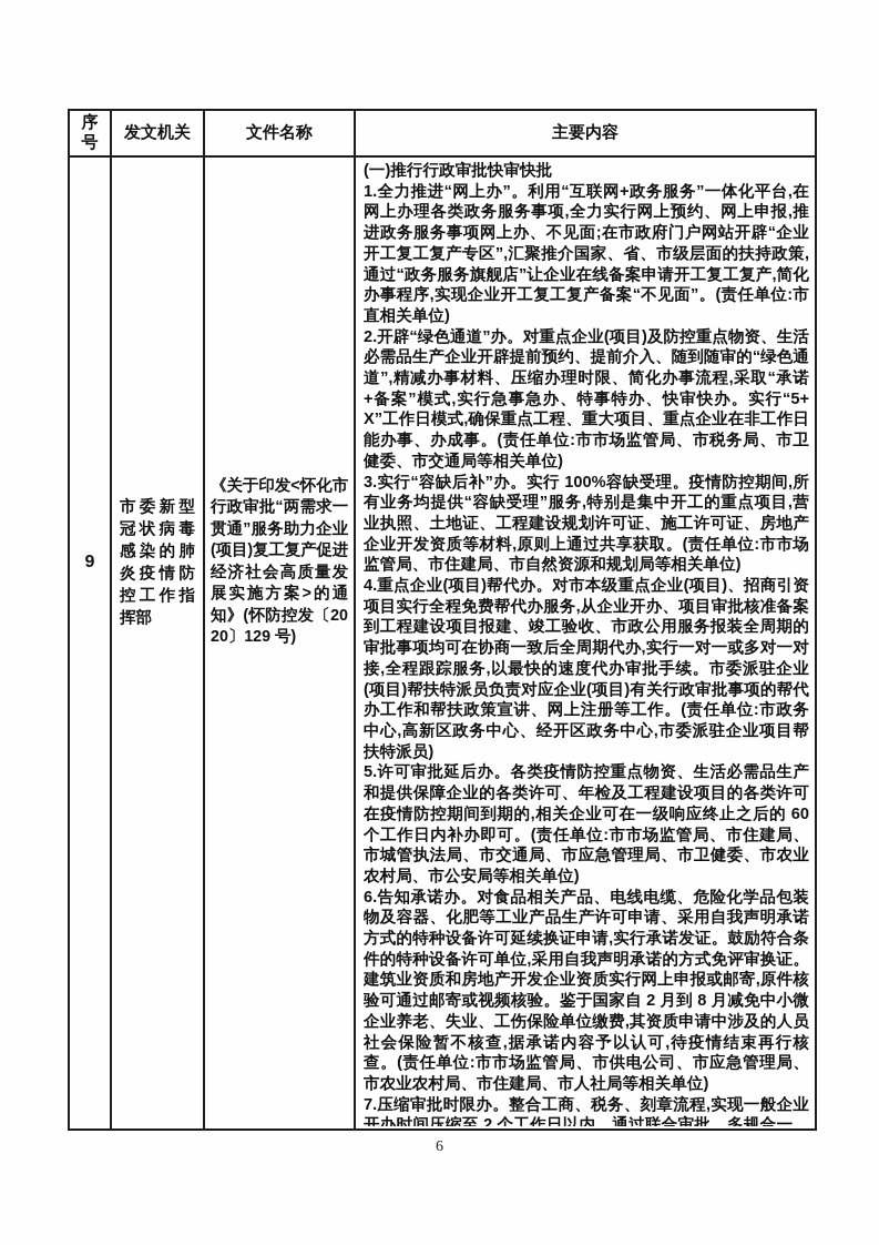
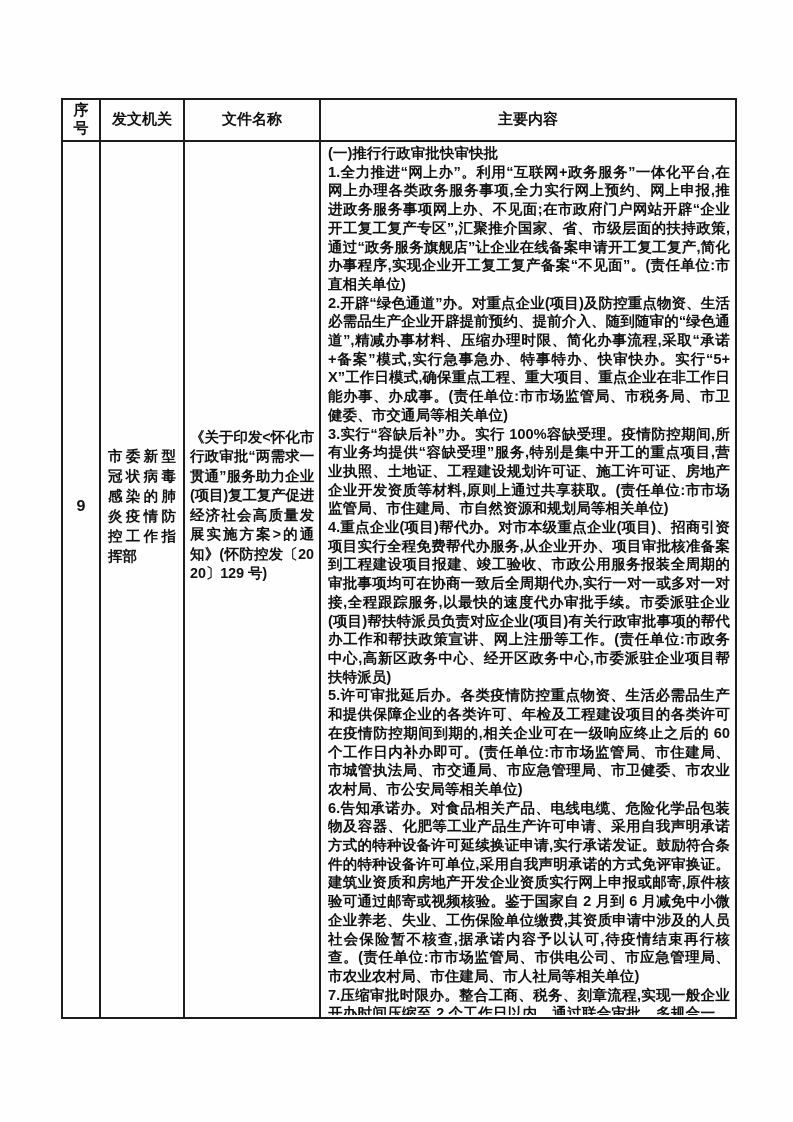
  序号	发文机关	文件名称	主要内容
- 9	市委新型冠状病毒感染的肺炎疫情防控工作指挥部	《关于印发<怀化市行政审批“两需求一贯通”服务助力企业(项目)复工复产促进经济社会高质量发展实施方案>的通知》(怀防控发〔2020〕129 号)	(一)推行行政审批快审快批 1.全力推进“网上办”。利用“互联网+政务服务”一体化平台,在网上办理各类政务服务事项,全力实行网上预约、网上申报,推进政务服务事项网上办、不见面;在市政府门户网站开辟“企业开工复工复产专区”,汇聚推介国家、省、市级层面的扶持政策,通过“政务服务旗舰店”让企业在线备案申请开工复工复产,简化办事程序,实现企业开工复工复产备案“不见面”。(责任单位:市直相关单位) 2.开辟“绿色通道”办。对重点企业(项目)及防控重点物资、生活必需品生产企业开辟提前预约、提前介入、随到随审的“绿色通道”,精减办事材料、压缩办理时限、简化办事流程,采取“承诺+备案”模式,实行急事急办、特事特办、快审快办。实行“5+X”工作日模式,确保重点工程、重大项目、重点企业在非工作日能办事、办成事。(责任单位:市市场监管局、市税务局、市卫健委、市交通局等相关单位) 3.实行“容缺后补”办。实行 100%容缺受理。疫情防控期间,所有业务均提供“容缺受理”服务,特别是集中开工的重点项目,营业执照、土地证、工程建设规划许可证、施工许可证、房地产企业开发资质等材料,原则上通过共享获取。(责任单位:市市场监管局、市住建局、市自然资源和规划局等相关单位) 4.重点企业(项目)帮代办。对市本级重点企业(项目)、招商引资项目实行全程免费帮代办服务,从企业开办、项目审批核准备案到工程建设项目报建、竣工验收、市政公用服务报装全周期的审批事项均可在协商一致后全周期代办,实行一对一或多对一对接,全程跟踪服务,以最快的速度代办审批手续。市委派驻企业(项目)帮扶特派员负责对应企业(项目)有关行政审批事项的帮代办工作和帮扶政策宣讲、网上注册等工作。(责任单位:市政务中心,高新区政务中心、经开区政务中心,市委派驻企业项目帮扶特派员) 5.许可审批延后办。各类疫情防控重点物资、生活必需品生产和提供保障企业的各类许可、年检及工程建设项目的各类许可在疫情防控期间到期的,相关企业可在一级响应终止之后的 60 个工作日内补办即可。(责任单位:市市场监管局、市住建局、市城管执法局、市交通局、市应急管理局、市卫健委、市农业农村局、市公安局等相关单位) 6.告知承诺办。对食品相关产品、电线电缆、危险化学品包装物及容器、化肥等工业产品生产许可申请、采用自我声明承诺方式的特种设备许可延续换证申请,实行承诺发证。鼓励符合条件的特种设备许可单位,采用自我声明承诺的方式免评审换证。建筑业资质和房地产开发企业资质实行网上申报或邮寄,原件核验可通过邮寄或视频核验。鉴于国家自 2 月到 8 月减免中小微企业养老、失业、工伤保险单位缴费,其资质申请中涉及的人员社会保险暂不核查,据承诺内容予以认可,待疫情结束再行核查。(责任单位:市市场监管局、市供电公司、市应急管理局、市农业农村局、市住建局、市人社局等相关单位) 7.压缩审批时限办。整合工商、税务、刻章流程,实现一般企业开办时间压缩至 2 个工作日以内。通过联合审批、多规合一、
+ 9	市委新型冠状病毒感染的肺炎疫情防控工作指挥部	《关于印发<怀化市行政审批“两需求一贯通”服务助力企业(项目)复工复产促进经济社会高质量发展实施方案>的通知》(怀防控发〔2020〕129 号)	(一)推行行政审批快审快批 1.全力推进“网上办”。利用“互联网+政务服务”一体化平台,在网上办理各类政务服务事项,全力实行网上预约、网上申报,推进政务服务事项网上办、不见面;在市政府门户网站开辟“企业开工复工复产专区”,汇聚推介国家、省、市级层面的扶持政策,通过“政务服务旗舰店”让企业在线备案申请开工复工复产,简化办事程序,实现企业开工复工复产备案“不见面”。(责任单位:市直相关单位) 2.开辟“绿色通道”办。对重点企业(项目)及防控重点物资、生活必需品生产企业开辟提前预约、提前介入、随到随审的“绿色通道”,精减办事材料、压缩办理时限、简化办事流程,采取“承诺+备案”模式,实行急事急办、特事特办、快审快办。实行“5+X”工作日模式,确保重点工程、重大项目、重点企业在非工作日能办事、办成事。(责任单位:市市场监管局、市税务局、市卫健委、市交通局等相关单位) 3.实行“容缺后补”办。实行 100%容缺受理。疫情防控期间,所有业务均提供“容缺受理”服务,特别是集中开工的重点项目,营业执照、土地证、工程建设规划许可证、施工许可证、房地产企业开发资质等材料,原则上通过共享获取。(责任单位:市市场监管局、市住建局、市自然资源和规划局等相关单位) 4.重点企业(项目)帮代办。对市本级重点企业(项目)、招商引资项目实行全程免费帮代办服务,从企业开办、项目审批核准备案到工程建设项目报建、竣工验收、市政公用服务报装全周期的审批事项均可在协商一致后全周期代办,实行一对一或多对一对接,全程跟踪服务,以最快的速度代办审批手续。市委派驻企业(项目)帮扶特派员负责对应企业(项目)有关行政审批事项的帮代办工作和帮扶政策宣讲、网上注册等工作。(责任单位:市政务中心,高新区政务中心、经开区政务中心,市委派驻企业项目帮扶特派员) 5.许可审批延后办。各类疫情防控重点物资、生活必需品生产和提供保障企业的各类许可、年检及工程建设项目的各类许可在疫情防控期间到期的,相关企业可在一级响应终止之后的 60 个工作日内补办即可。(责任单位:市市场监管局、市住建局、市城管执法局、市交通局、市应急管理局、市卫健委、市农业农村局、市公安局等相关单位) 6.告知承诺办。对食品相关产品、电线电缆、危险化学品包装物及容器、化肥等工业产品生产许可申请、采用自我声明承诺方式的特种设备许可延续换证申请,实行承诺发证。鼓励符合条件的特种设备许可单位,采用自我声明承诺的方式免评审换证。建筑业资质和房地产开发企业资质实行网上申报或邮寄,原件核验可通过邮寄或视频核验。鉴于国家自 2 月到 6 月减免中小微企业养老、失业、工伤保险单位缴费,其资质申请中涉及的人员社会保险暂不核查,据承诺内容予以认可,待疫情结束再行核查。(责任单位:市市场监管局、市供电公司、市应急管理局、市农业农村局、市住建局、市人社局等相关单位) 7.压缩审批时限办。整合工商、税务、刻章流程,实现一般企业开办时间压缩至 2 个工作日以内。通过联合审批、多规合一、
- 6
